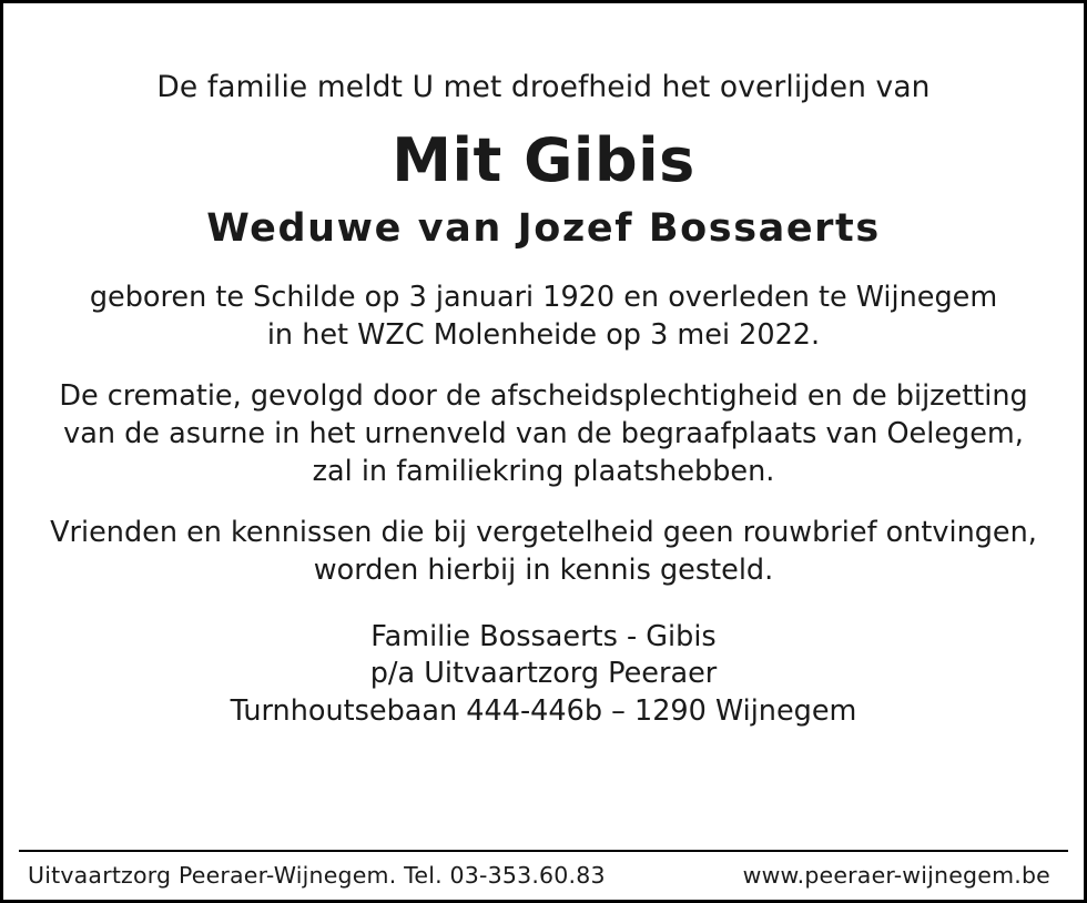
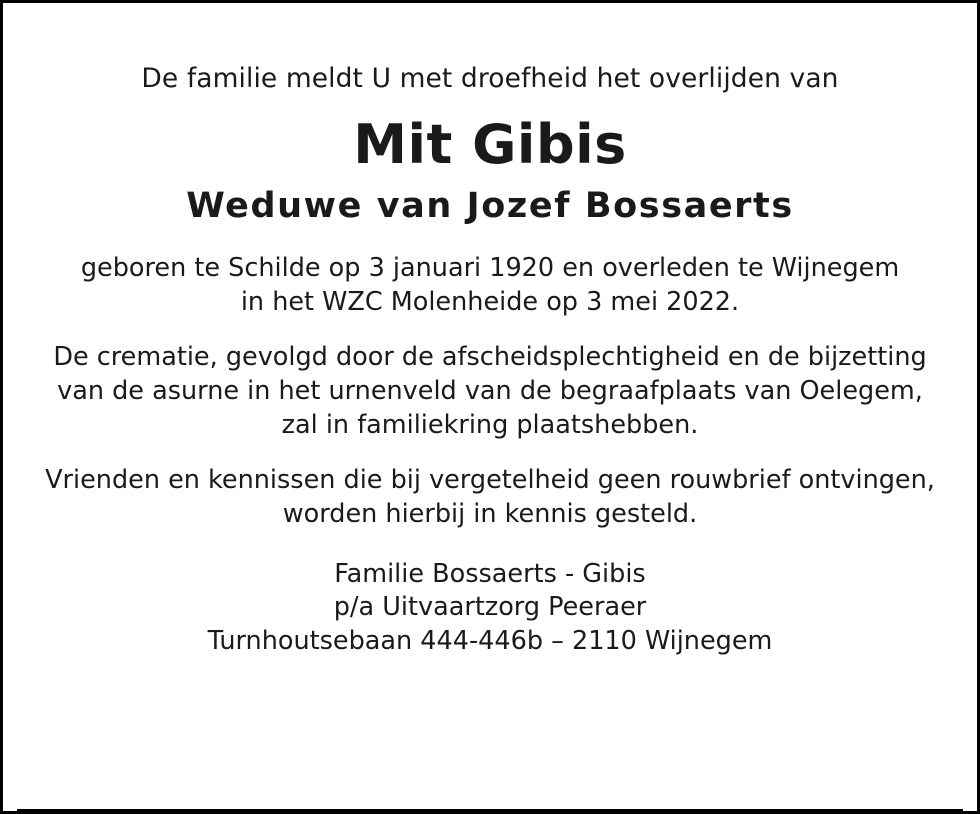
  De familie meldt U met droefheid het overlijden van
  Mit Gibis
  Weduwe van Jozef Bossaerts
  geboren te Schilde op 3 januari 1920 en overleden te Wijnegem in het WZC Molenheide op 3 mei 2022.
  De crematie, gevolgd door de afscheidsplechtigheid en de bijzetting van de asurne in het urnenveld van de begraafplaats van Oelegem, zal in familiekring plaatshebben.
  Vrienden en kennissen die bij vergetelheid geen rouwbrief ontvingen, worden hierbij in kennis gesteld.
  Familie Bossaerts - Gibis
  p/a Uitvaartzorg Peeraer
- Turnhoutsebaan 444-446b – 1290 Wijnegem
+ Turnhoutsebaan 444-446b – 2110 Wijnegem
- Uitvaartzorg Peeraer-Wijnegem. Tel. 03-353.60.83
- www.peeraer-wijnegem.be
